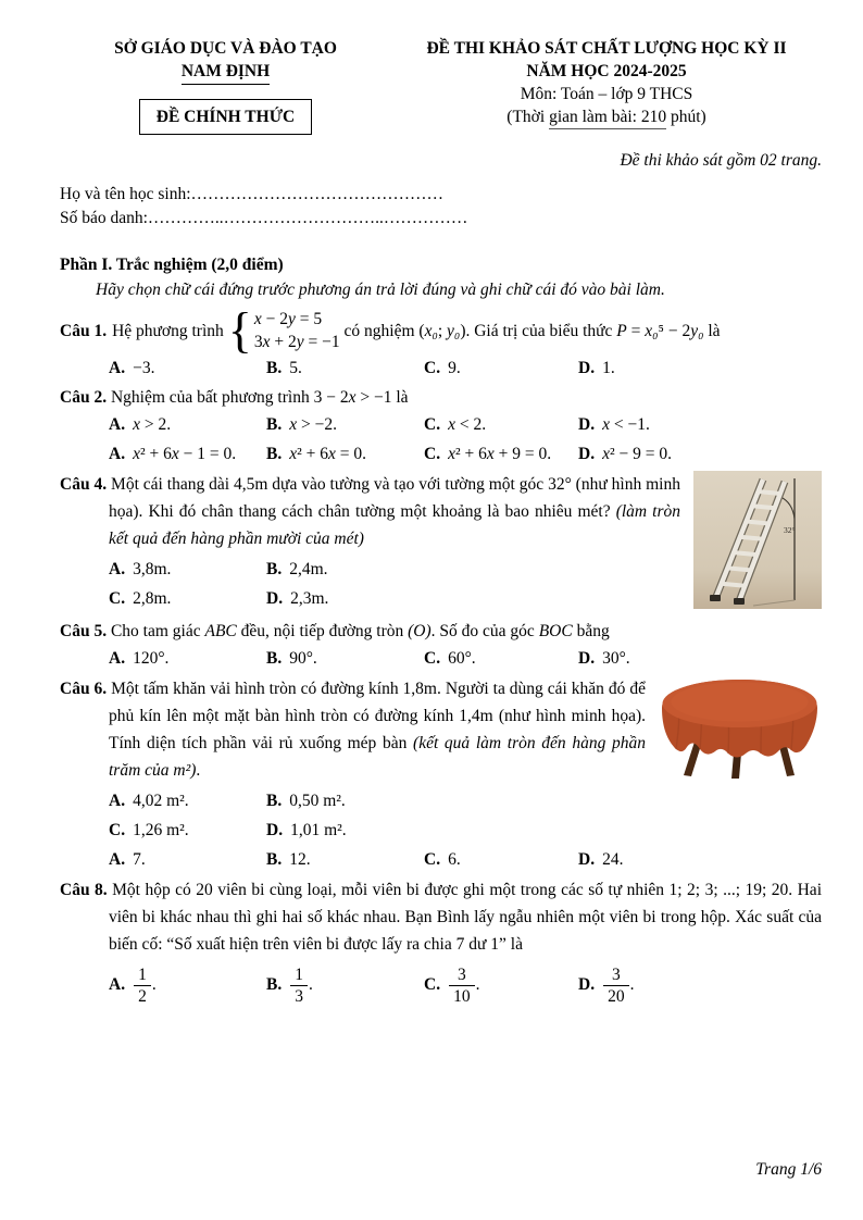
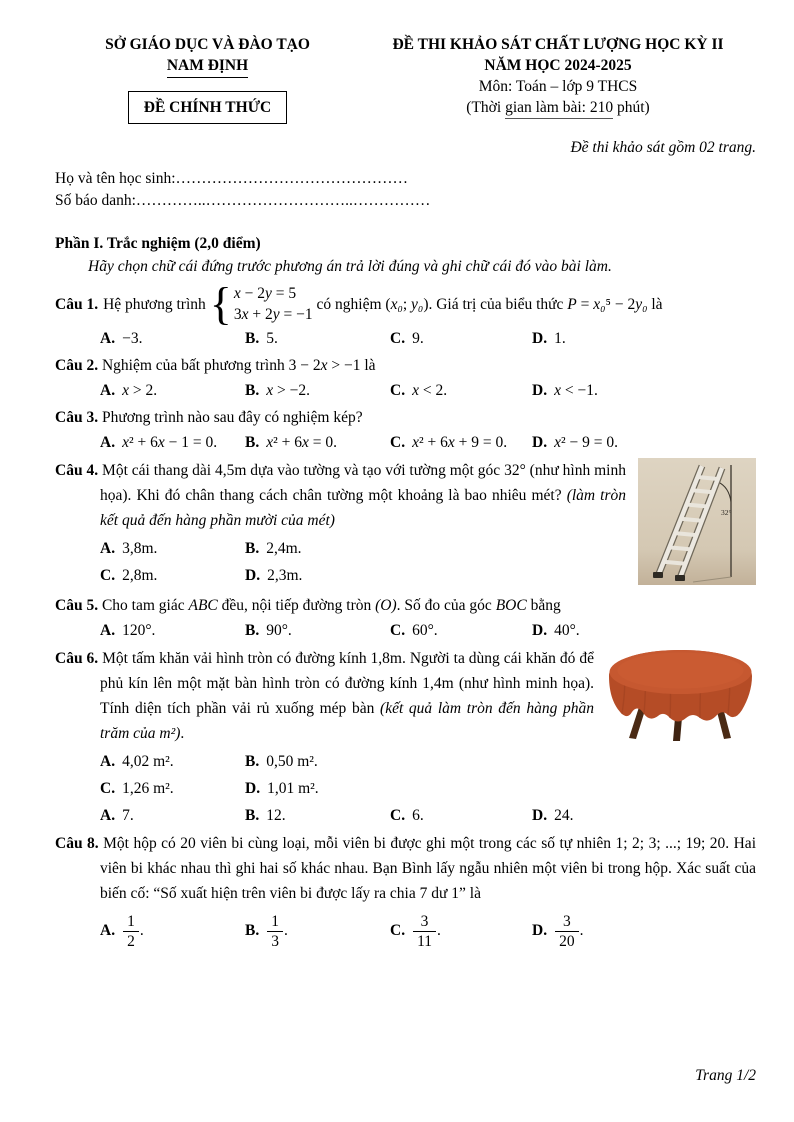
  SỞ GIÁO DỤC VÀ ĐÀO TẠO
  NAM ĐỊNH
  ĐỀ CHÍNH THỨC
  ĐỀ THI KHẢO SÁT CHẤT LƯỢNG HỌC KỲ II
  NĂM HỌC 2024-2025
  Môn: Toán – lớp 9 THCS
  (Thời gian làm bài: 210 phút)
  Đề thi khảo sát gồm 02 trang.
  Họ và tên học sinh:………………………………………
  Số báo danh:…………..………………………..……………
  Phần I. Trắc nghiệm (2,0 điểm)
  Hãy chọn chữ cái đứng trước phương án trả lời đúng và ghi chữ cái đó vào bài làm.
  Câu 1.
  Hệ phương trình
  {
  x − 2y = 5
  3x + 2y = −1
  có nghiệm
  (x₀; y₀)
  . Giá trị của biểu thức
  P = x₀⁵ − 2y₀
  là
  A. −3.
  B. 5.
  C. 9.
  D. 1.
  Câu 2. Nghiệm của bất phương trình 3 − 2x > −1 là
  A. x > 2.
  B. x > −2.
  C. x < 2.
  D. x < −1.
+ Câu 3. Phương trình nào sau đây có nghiệm kép?
  A. x² + 6x − 1 = 0.
  B. x² + 6x = 0.
  C. x² + 6x + 9 = 0.
  D. x² − 9 = 0.
  Câu 4. Một cái thang dài 4,5m dựa vào tường và tạo với tường một góc 32° (như hình minh họa). Khi đó chân thang cách chân tường một khoảng là bao nhiêu mét? (làm tròn kết quả đến hàng phần mười của mét)
  A. 3,8m.
  B. 2,4m.
  C. 2,8m.
  D. 2,3m.
  32°
  Câu 5. Cho tam giác ABC đều, nội tiếp đường tròn (O). Số đo của góc BOC bằng
  A. 120°.
  B. 90°.
  C. 60°.
- D. 30°.
+ D. 40°.
  Câu 6. Một tấm khăn vải hình tròn có đường kính 1,8m. Người ta dùng cái khăn đó để phủ kín lên một mặt bàn hình tròn có đường kính 1,4m (như hình minh họa). Tính diện tích phần vải rủ xuống mép bàn (kết quả làm tròn đến hàng phần trăm của m²).
  A. 4,02 m².
  B. 0,50 m².
  C. 1,26 m².
  D. 1,01 m².
  A. 7.
  B. 12.
  C. 6.
  D. 24.
  Câu 8. Một hộp có 20 viên bi cùng loại, mỗi viên bi được ghi một trong các số tự nhiên 1; 2; 3; ...; 19; 20. Hai viên bi khác nhau thì ghi hai số khác nhau. Bạn Bình lấy ngẫu nhiên một viên bi trong hộp. Xác suất của biến cố: “Số xuất hiện trên viên bi được lấy ra chia 7 dư 1” là
  A.
  1
  2
  .
  B.
  1
  3
  .
  C.
  3
- 10
+ 11
  .
  D.
  3
  20
  .
- Trang 1/6
+ Trang 1/2
